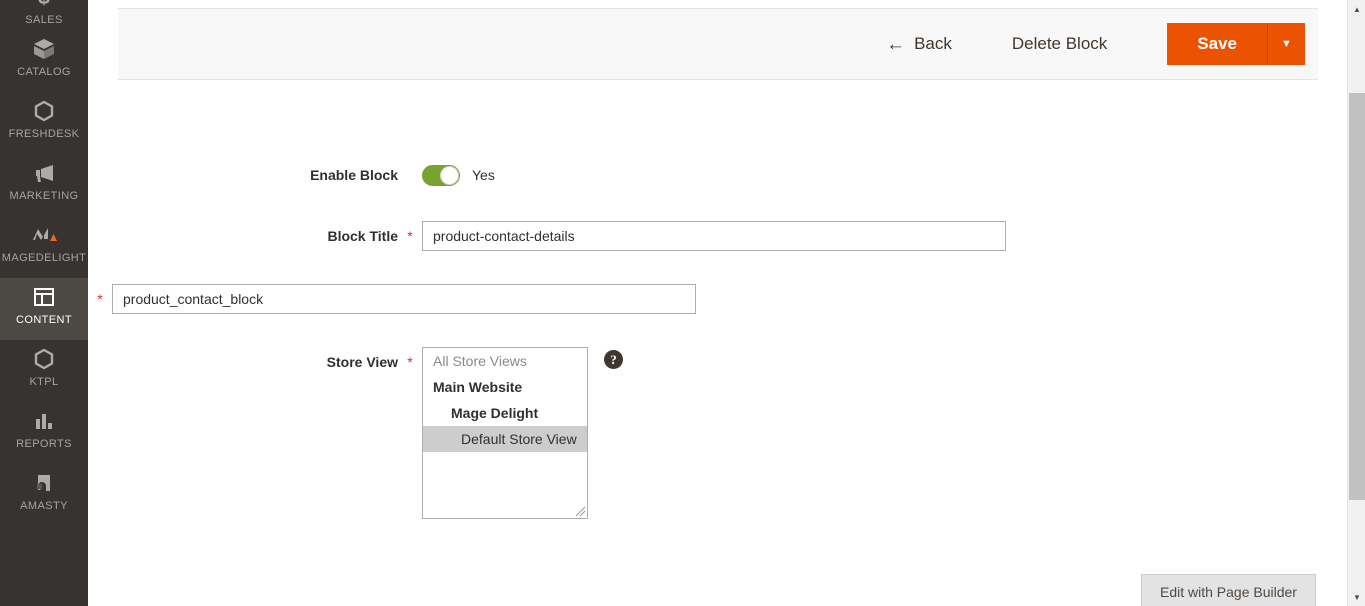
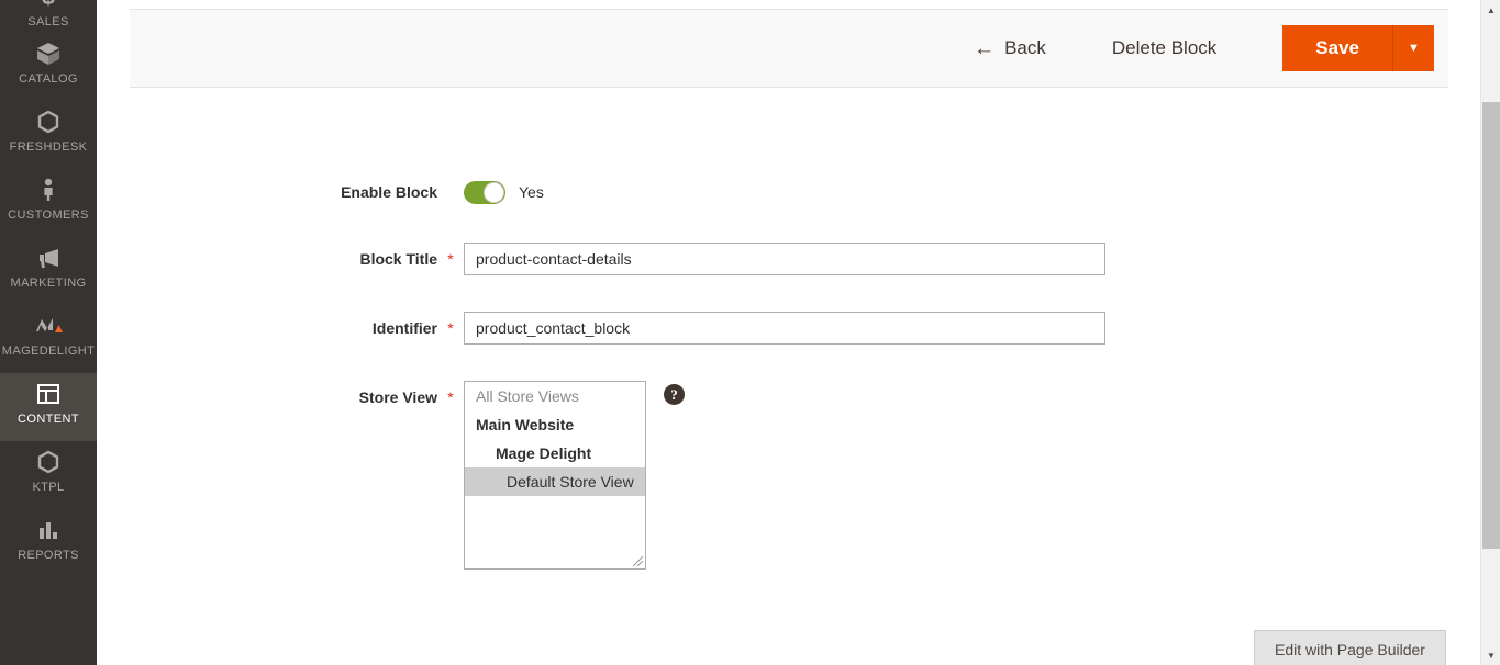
  SALES
  CATALOG
  FRESHDESK
+ CUSTOMERS
  MARKETING
  MAGEDELIGHT
  CONTENT
  KTPL
  REPORTS
- AMASTY
  ←
  Back
  Delete Block
  Save
  ▼
  Enable Block
  Yes
  Block Title
  *
  product-contact-details
+ Identifier
  *
  product_contact_block
  Store View
  *
  All Store Views
  Main Website
  Mage Delight
  Default Store View
  ?
  Edit with Page Builder
  ▲
  ▼
